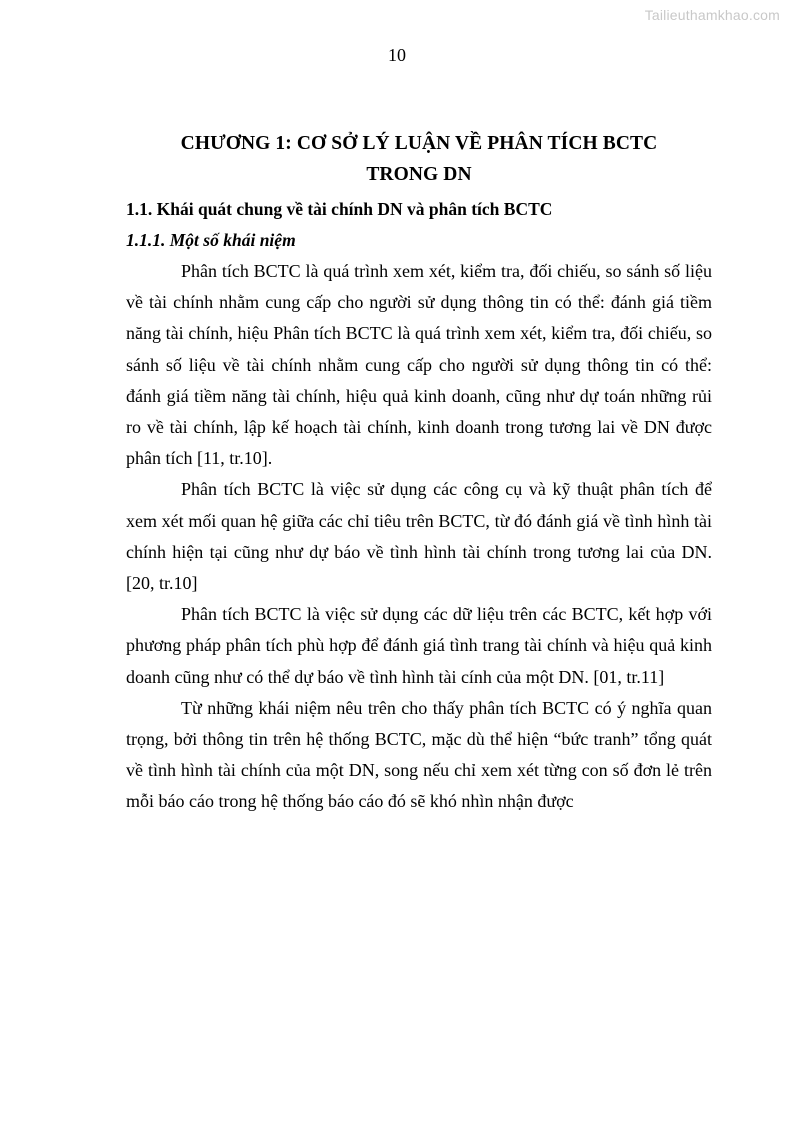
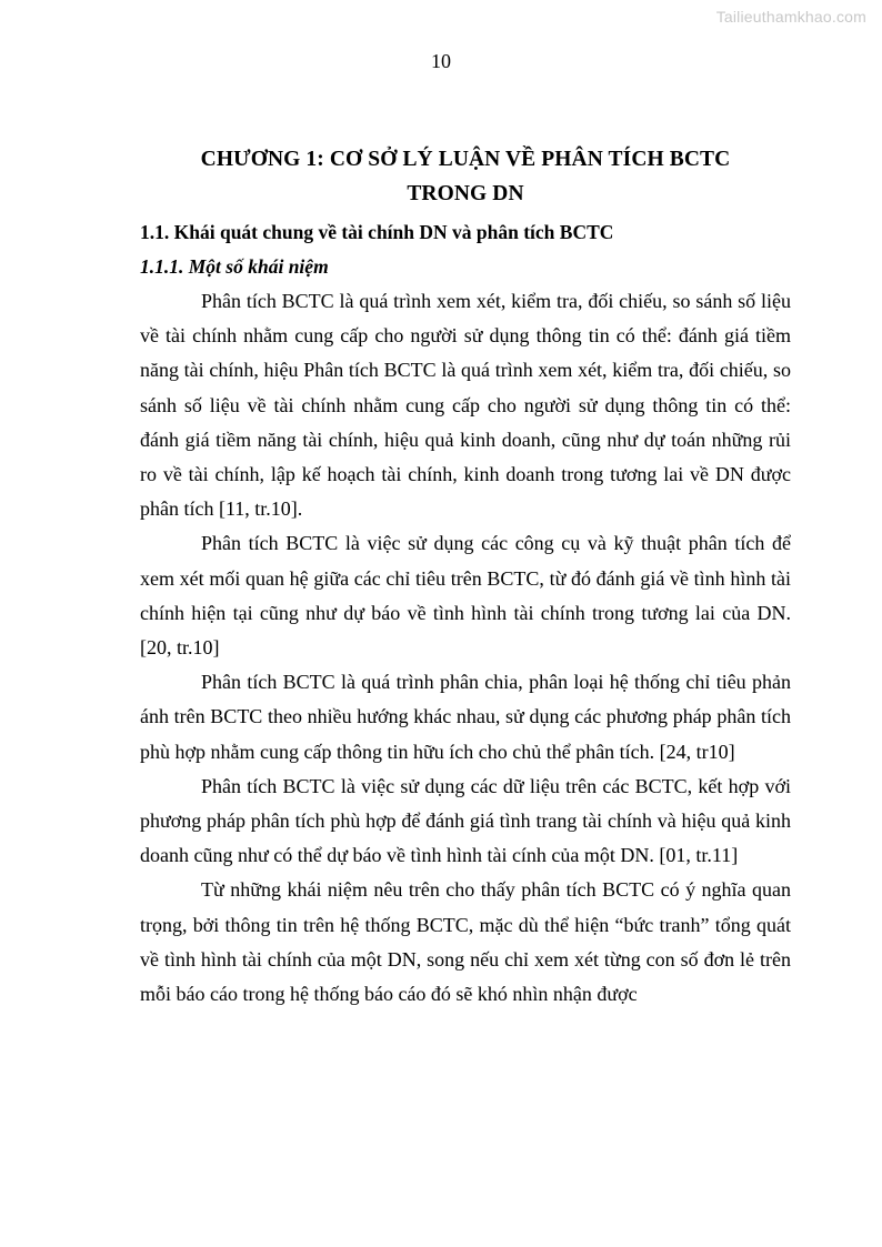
  Tailieuthamkhao.com
  10
  CHƯƠNG 1: CƠ SỞ LÝ LUẬN VỀ PHÂN TÍCH BCTC
  TRONG DN
  1.1. Khái quát chung về tài chính DN và phân tích BCTC
  1.1.1. Một số khái niệm
  Phân tích BCTC là quá trình xem xét, kiểm tra, đối chiếu, so sánh số liệu về tài chính nhằm cung cấp cho người sử dụng thông tin có thể: đánh giá tiềm năng tài chính, hiệu Phân tích BCTC là quá trình xem xét, kiểm tra, đối chiếu, so sánh số liệu về tài chính nhằm cung cấp cho người sử dụng thông tin có thể: đánh giá tiềm năng tài chính, hiệu quả kinh doanh, cũng như dự toán những rủi ro về tài chính, lập kế hoạch tài chính, kinh doanh trong tương lai về DN được phân tích [11, tr.10].
  Phân tích BCTC là việc sử dụng các công cụ và kỹ thuật phân tích để xem xét mối quan hệ giữa các chỉ tiêu trên BCTC, từ đó đánh giá về tình hình tài chính hiện tại cũng như dự báo về tình hình tài chính trong tương lai của DN. [20, tr.10]
+ Phân tích BCTC là quá trình phân chia, phân loại hệ thống chỉ tiêu phản ánh trên BCTC theo nhiều hướng khác nhau, sử dụng các phương pháp phân tích phù hợp nhằm cung cấp thông tin hữu ích cho chủ thể phân tích. [24, tr10]
  Phân tích BCTC là việc sử dụng các dữ liệu trên các BCTC, kết hợp với phương pháp phân tích phù hợp để đánh giá tình trang tài chính và hiệu quả kinh doanh cũng như có thể dự báo về tình hình tài cính của một DN. [01, tr.11]
  Từ những khái niệm nêu trên cho thấy phân tích BCTC có ý nghĩa quan trọng, bởi thông tin trên hệ thống BCTC, mặc dù thể hiện “bức tranh” tổng quát về tình hình tài chính của một DN, song nếu chỉ xem xét từng con số đơn lẻ trên mỗi báo cáo trong hệ thống báo cáo đó sẽ khó nhìn nhận được
